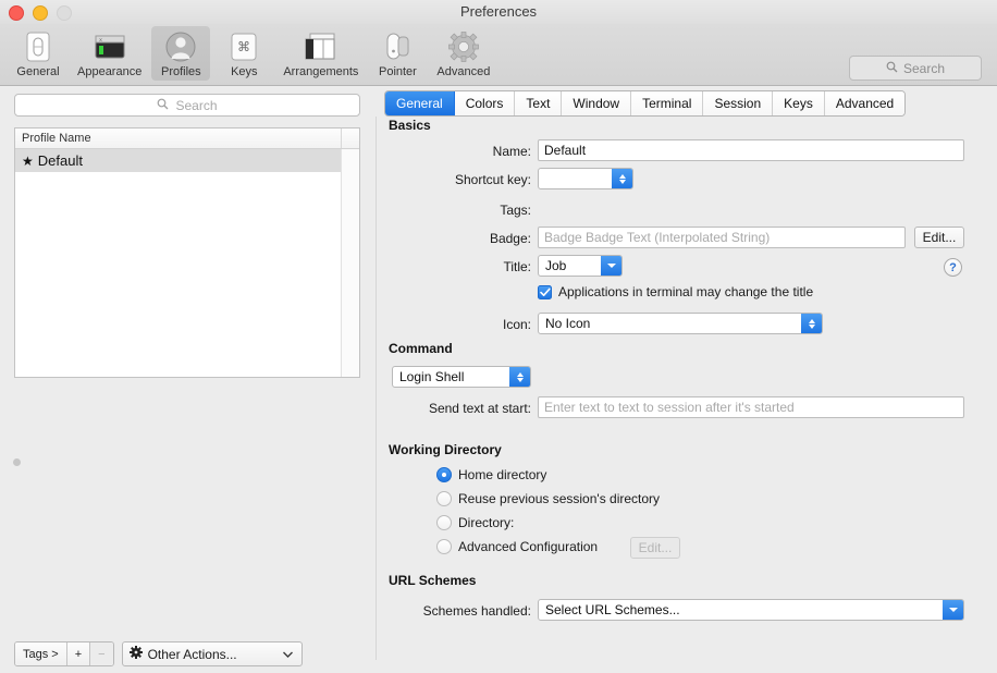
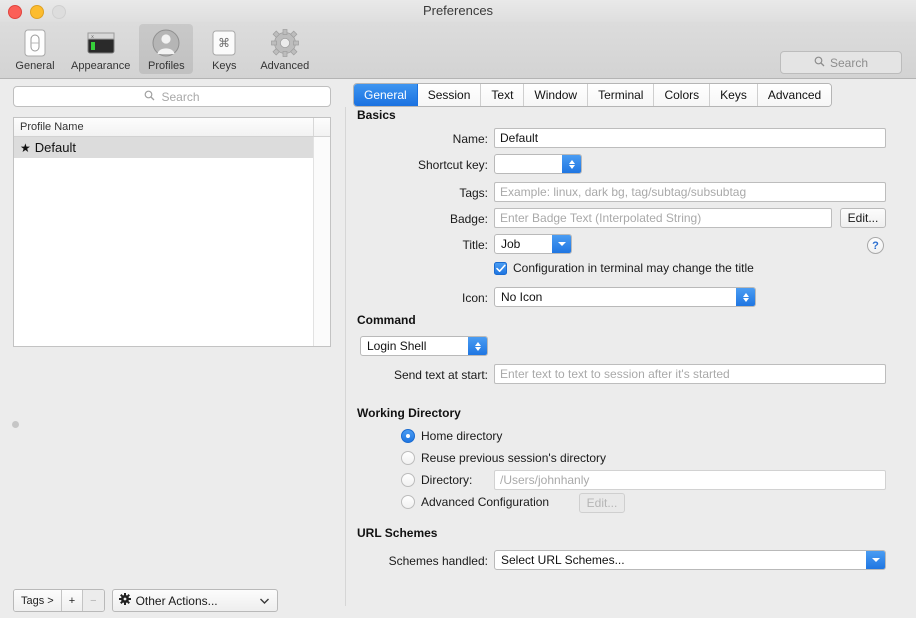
  Preferences
  General
  Appearance
  Profiles
  ⌘
  Keys
- Arrangements
- Pointer
  Advanced
  Search
  Search
  Profile Name
  ★
  Default
  Tags >
  +
  −
  Other Actions...
  General
- Colors
+ Session
  Text
  Window
  Terminal
- Session
+ Colors
  Keys
  Advanced
  Basics
  Name:
  Default
  Shortcut key:
  Tags:
+ Example: linux, dark bg, tag/subtag/subsubtag
  Badge:
- Badge Badge Text (Interpolated String)
+ Enter Badge Text (Interpolated String)
  Edit...
  Title:
  Job
  ?
- Applications in terminal may change the title
+ Configuration in terminal may change the title
  Icon:
  No Icon
  Command
  Login Shell
  Send text at start:
  Enter text to text to session after it's started
  Working Directory
  Home directory
  Reuse previous session's directory
  Directory:
+ /Users/johnhanly
  Advanced Configuration
  Edit...
  URL Schemes
  Schemes handled:
  Select URL Schemes...
